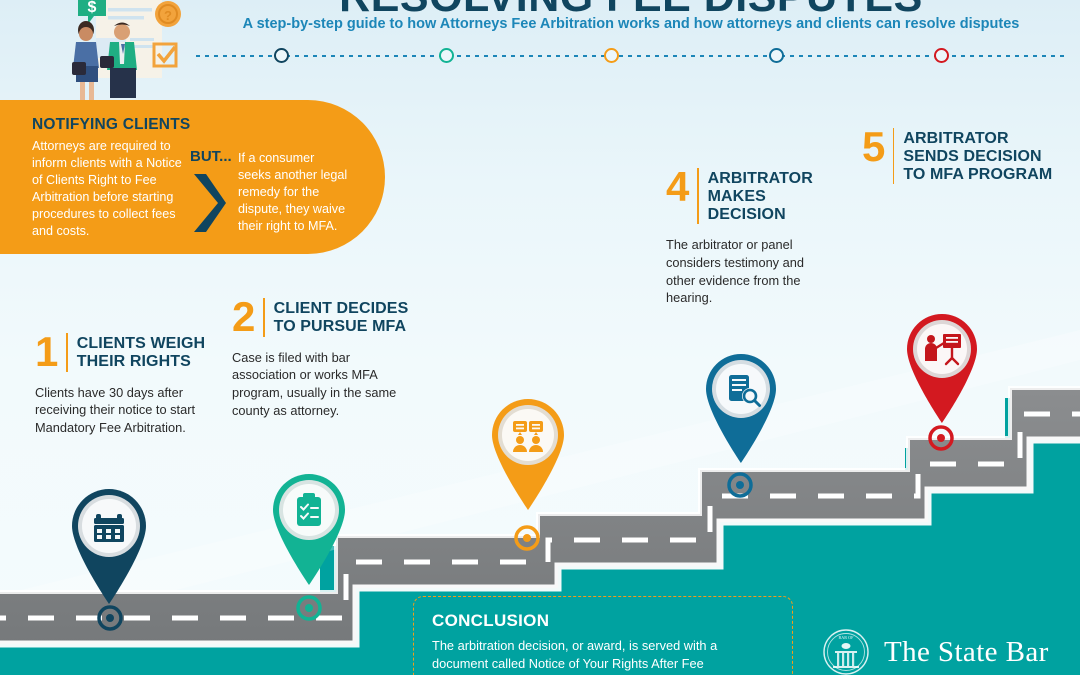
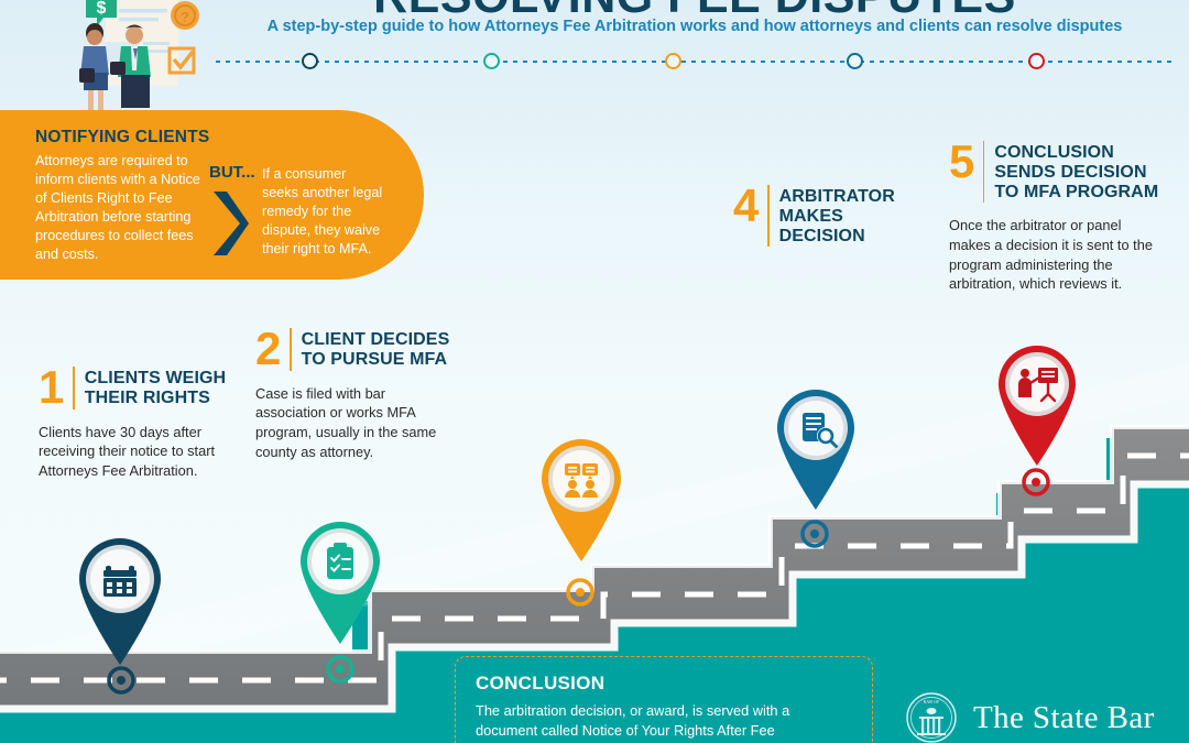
  A step-by-step guide to how Attorneys Fee Arbitration works and how attorneys and clients can resolve disputes
  $
  ?
  NOTIFYING CLIENTS
  Attorneys are required to inform clients with a Notice of Clients Right to Fee Arbitration before starting procedures to collect fees and costs.
  BUT...
  If a consumer seeks another legal remedy for the dispute, they waive their right to MFA.
  1
  CLIENTS WEIGH THEIR RIGHTS
- Clients have 30 days after receiving their notice to start Mandatory Fee Arbitration.
+ Clients have 30 days after receiving their notice to start Attorneys Fee Arbitration.
  2
  CLIENT DECIDES TO PURSUE MFA
  Case is filed with bar association or works MFA program, usually in the same county as attorney.
  4
  ARBITRATOR MAKES DECISION
- The arbitrator or panel considers testimony and other evidence from the hearing.
  5
- ARBITRATOR SENDS DECISION TO MFA PROGRAM
+ CONCLUSION SENDS DECISION TO MFA PROGRAM
+ Once the arbitrator or panel makes a decision it is sent to the program administering the arbitration, which reviews it.
  CONCLUSION
  The arbitration decision, or award, is served with a document called Notice of Your Rights After Fee
  The State Bar
